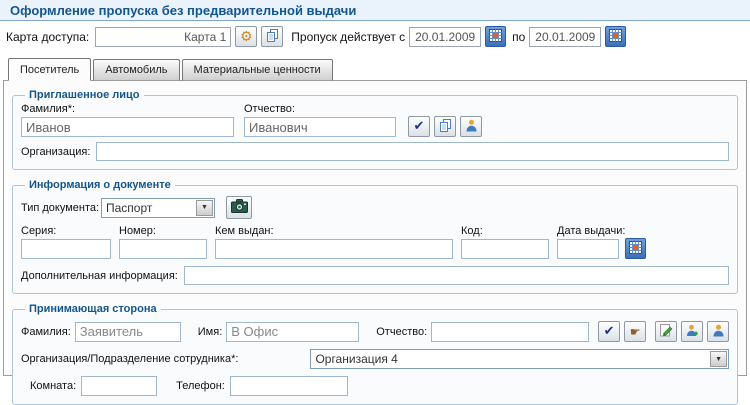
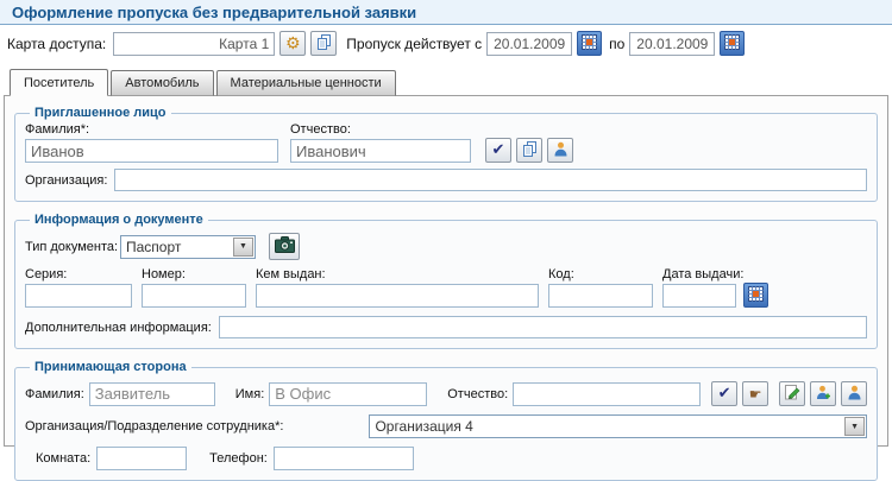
- Оформление пропуска без предварительной выдачи
+ Оформление пропуска без предварительной заявки
  Карта доступа:
  Карта 1
  ⚙
  Пропуск действует с
  20.01.2009
  по
  20.01.2009
  Посетитель
  Автомобиль
  Материальные ценности
  Приглашенное лицо
  Фамилия*:
  Иванов
  Отчество:
  Иванович
  ✔
  Организация:
  Информация о документе
  Тип документа:
  Паспорт
  Серия:
  Номер:
  Кем выдан:
  Код:
  Дата выдачи:
  Дополнительная информация:
  Принимающая сторона
  Фамилия:
  Заявитель
  Имя:
  В Офис
  Отчество:
  ✔
  ☛
  Организация/Подразделение сотрудника*:
  Организация 4
  Комната:
  Телефон:
